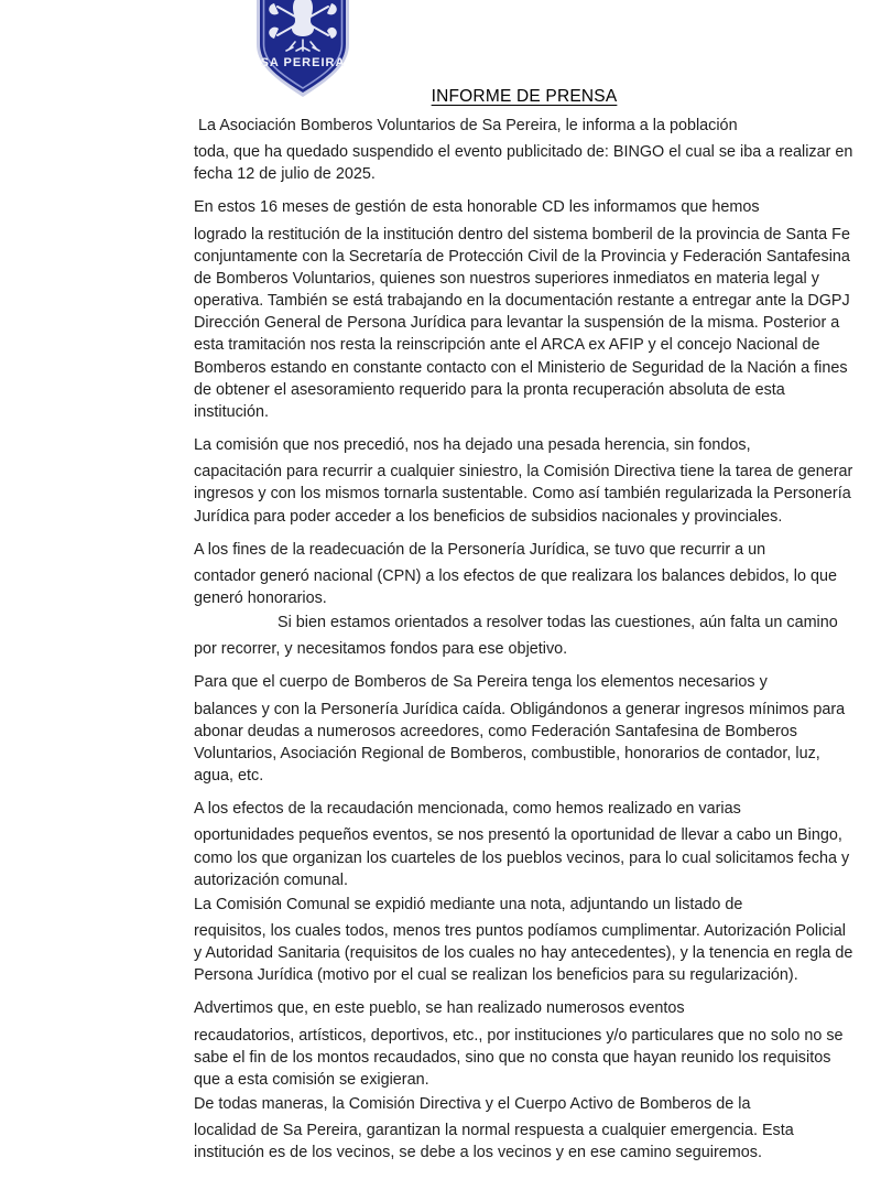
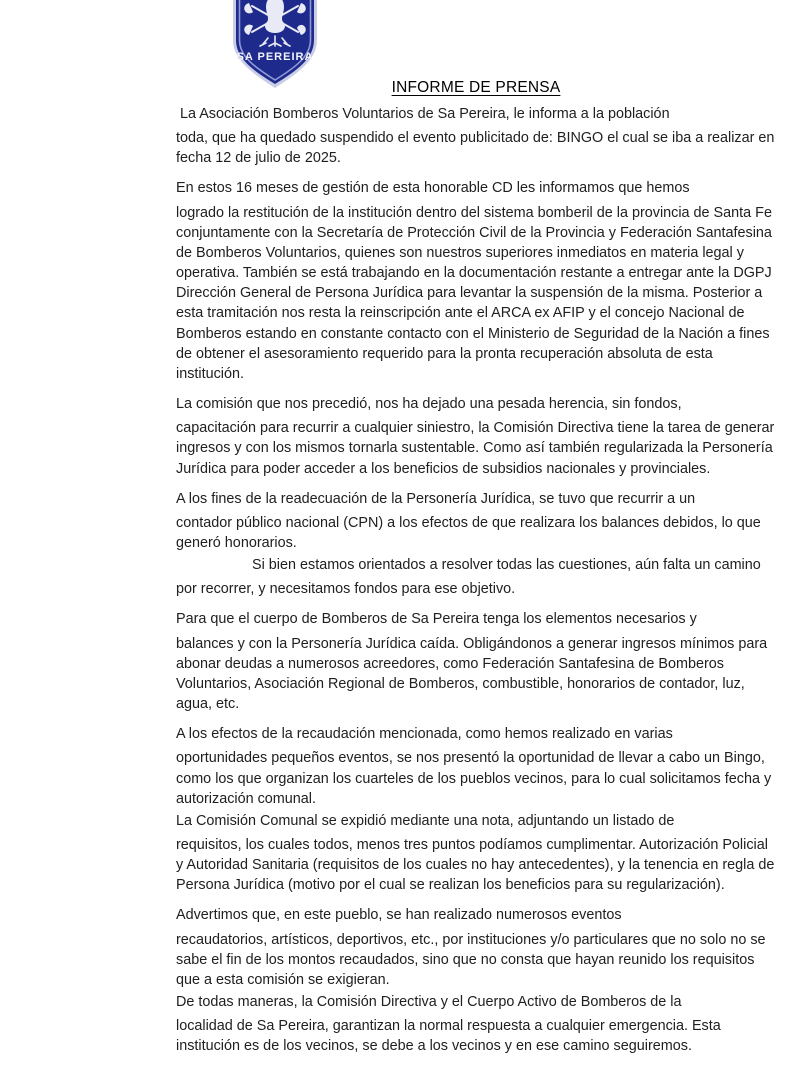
  SA PEREIRA
  INFORME DE PRENSA
  La Asociación Bomberos Voluntarios de Sa Pereira, le informa a la población
  toda, que ha quedado suspendido el evento publicitado de: BINGO el cual se iba a realizar en fecha 12 de julio de 2025.
  En estos 16 meses de gestión de esta honorable CD les informamos que hemos
  logrado la restitución de la institución dentro del sistema bomberil de la provincia de Santa Fe conjuntamente con la Secretaría de Protección Civil de la Provincia y Federación Santafesina de Bomberos Voluntarios, quienes son nuestros superiores inmediatos en materia legal y operativa. También se está trabajando en la documentación restante a entregar ante la DGPJ Dirección General de Persona Jurídica para levantar la suspensión de la misma. Posterior a esta tramitación nos resta la reinscripción ante el ARCA ex AFIP y el concejo Nacional de Bomberos estando en constante contacto con el Ministerio de Seguridad de la Nación a fines de obtener el asesoramiento requerido para la pronta recuperación absoluta de esta institución.
  La comisión que nos precedió, nos ha dejado una pesada herencia, sin fondos,
  capacitación para recurrir a cualquier siniestro, la Comisión Directiva tiene la tarea de generar ingresos y con los mismos tornarla sustentable. Como así también regularizada la Personería Jurídica para poder acceder a los beneficios de subsidios nacionales y provinciales.
  A los fines de la readecuación de la Personería Jurídica, se tuvo que recurrir a un
- contador generó nacional (CPN) a los efectos de que realizara los balances debidos, lo que generó honorarios.
+ contador público nacional (CPN) a los efectos de que realizara los balances debidos, lo que generó honorarios.
  Si bien estamos orientados a resolver todas las cuestiones, aún falta un camino
  por recorrer, y necesitamos fondos para ese objetivo.
  Para que el cuerpo de Bomberos de Sa Pereira tenga los elementos necesarios y
  balances y con la Personería Jurídica caída. Obligándonos a generar ingresos mínimos para abonar deudas a numerosos acreedores, como Federación Santafesina de Bomberos Voluntarios, Asociación Regional de Bomberos, combustible, honorarios de contador, luz, agua, etc.
  A los efectos de la recaudación mencionada, como hemos realizado en varias
  oportunidades pequeños eventos, se nos presentó la oportunidad de llevar a cabo un Bingo, como los que organizan los cuarteles de los pueblos vecinos, para lo cual solicitamos fecha y autorización comunal.
  La Comisión Comunal se expidió mediante una nota, adjuntando un listado de
  requisitos, los cuales todos, menos tres puntos podíamos cumplimentar. Autorización Policial y Autoridad Sanitaria (requisitos de los cuales no hay antecedentes), y la tenencia en regla de Persona Jurídica (motivo por el cual se realizan los beneficios para su regularización).
  Advertimos que, en este pueblo, se han realizado numerosos eventos
  recaudatorios, artísticos, deportivos, etc., por instituciones y/o particulares que no solo no se sabe el fin de los montos recaudados, sino que no consta que hayan reunido los requisitos que a esta comisión se exigieran.
  De todas maneras, la Comisión Directiva y el Cuerpo Activo de Bomberos de la
  localidad de Sa Pereira, garantizan la normal respuesta a cualquier emergencia. Esta institución es de los vecinos, se debe a los vecinos y en ese camino seguiremos.
